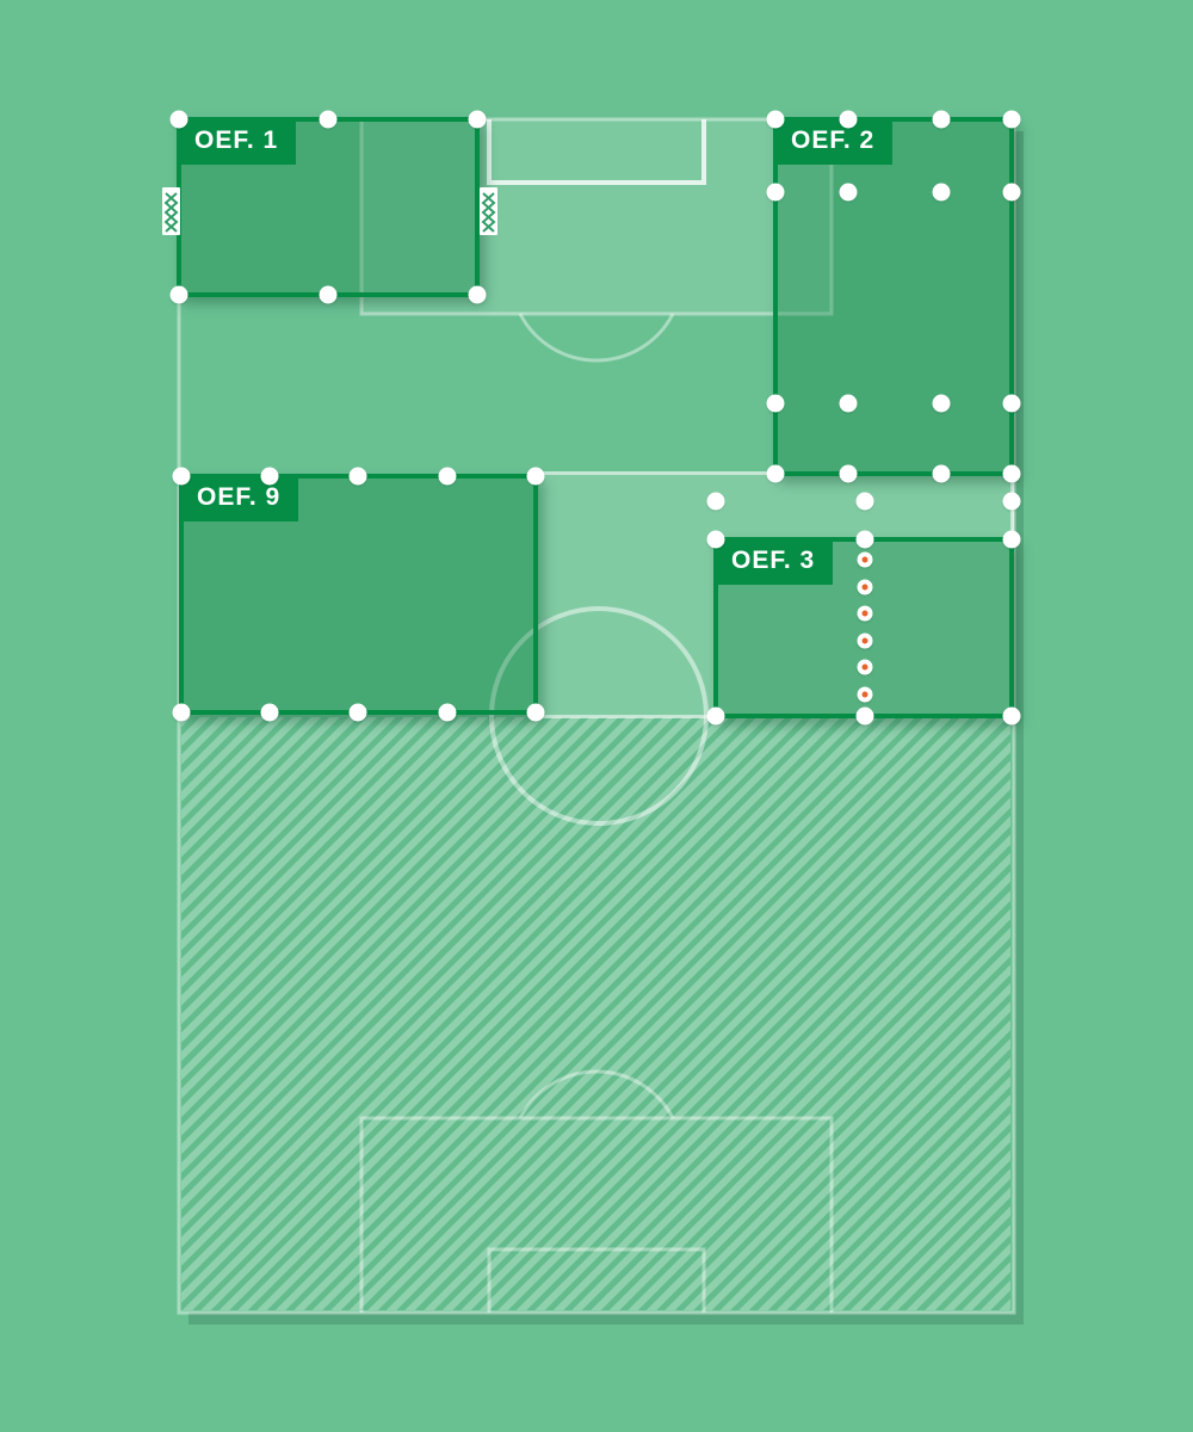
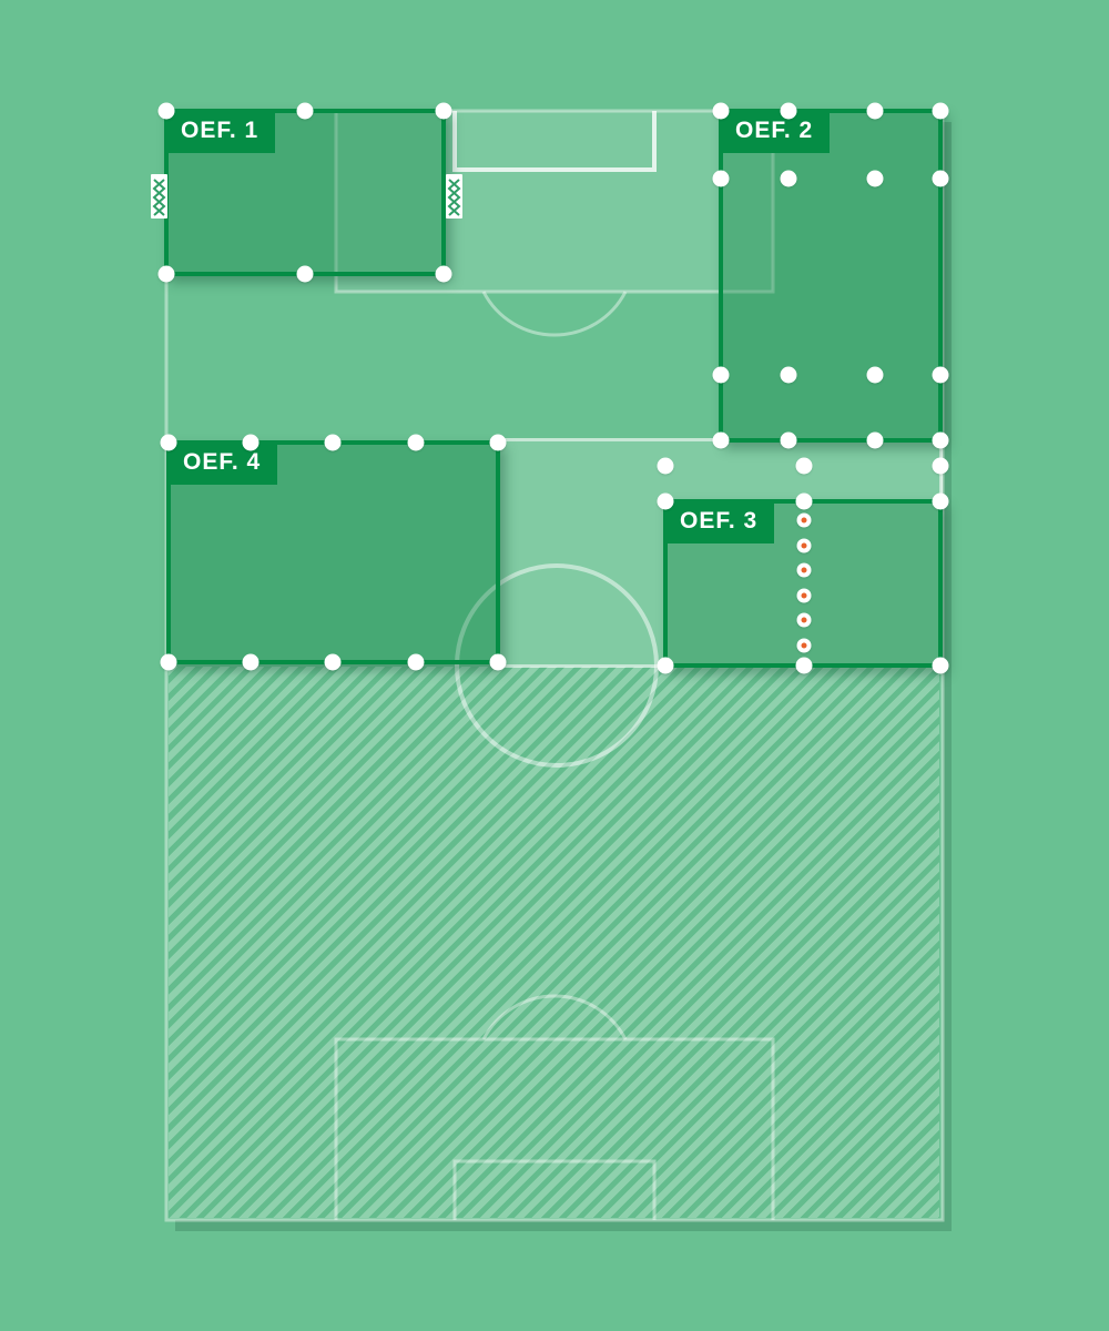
  OEF. 1
  OEF. 2
  OEF. 3
- OEF. 9
+ OEF. 4
